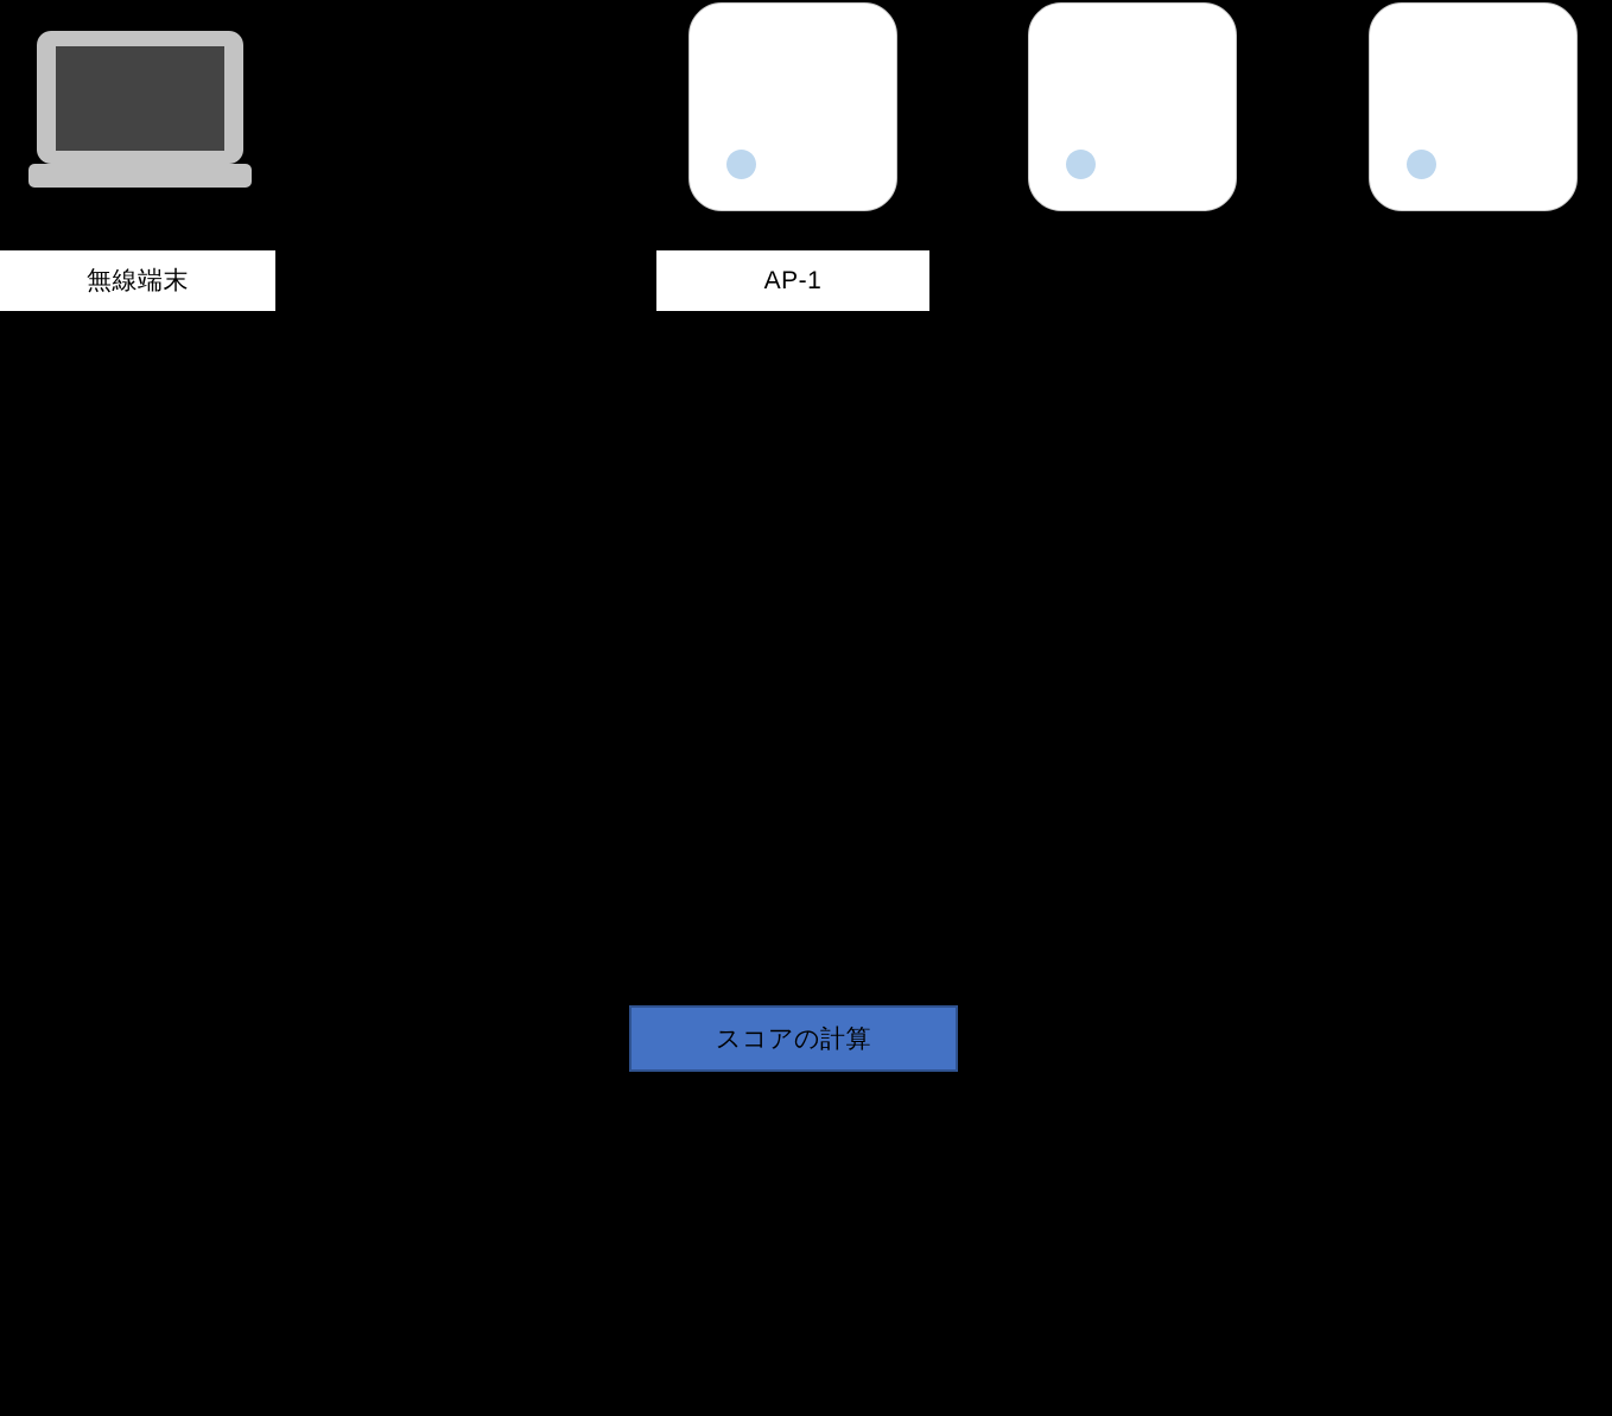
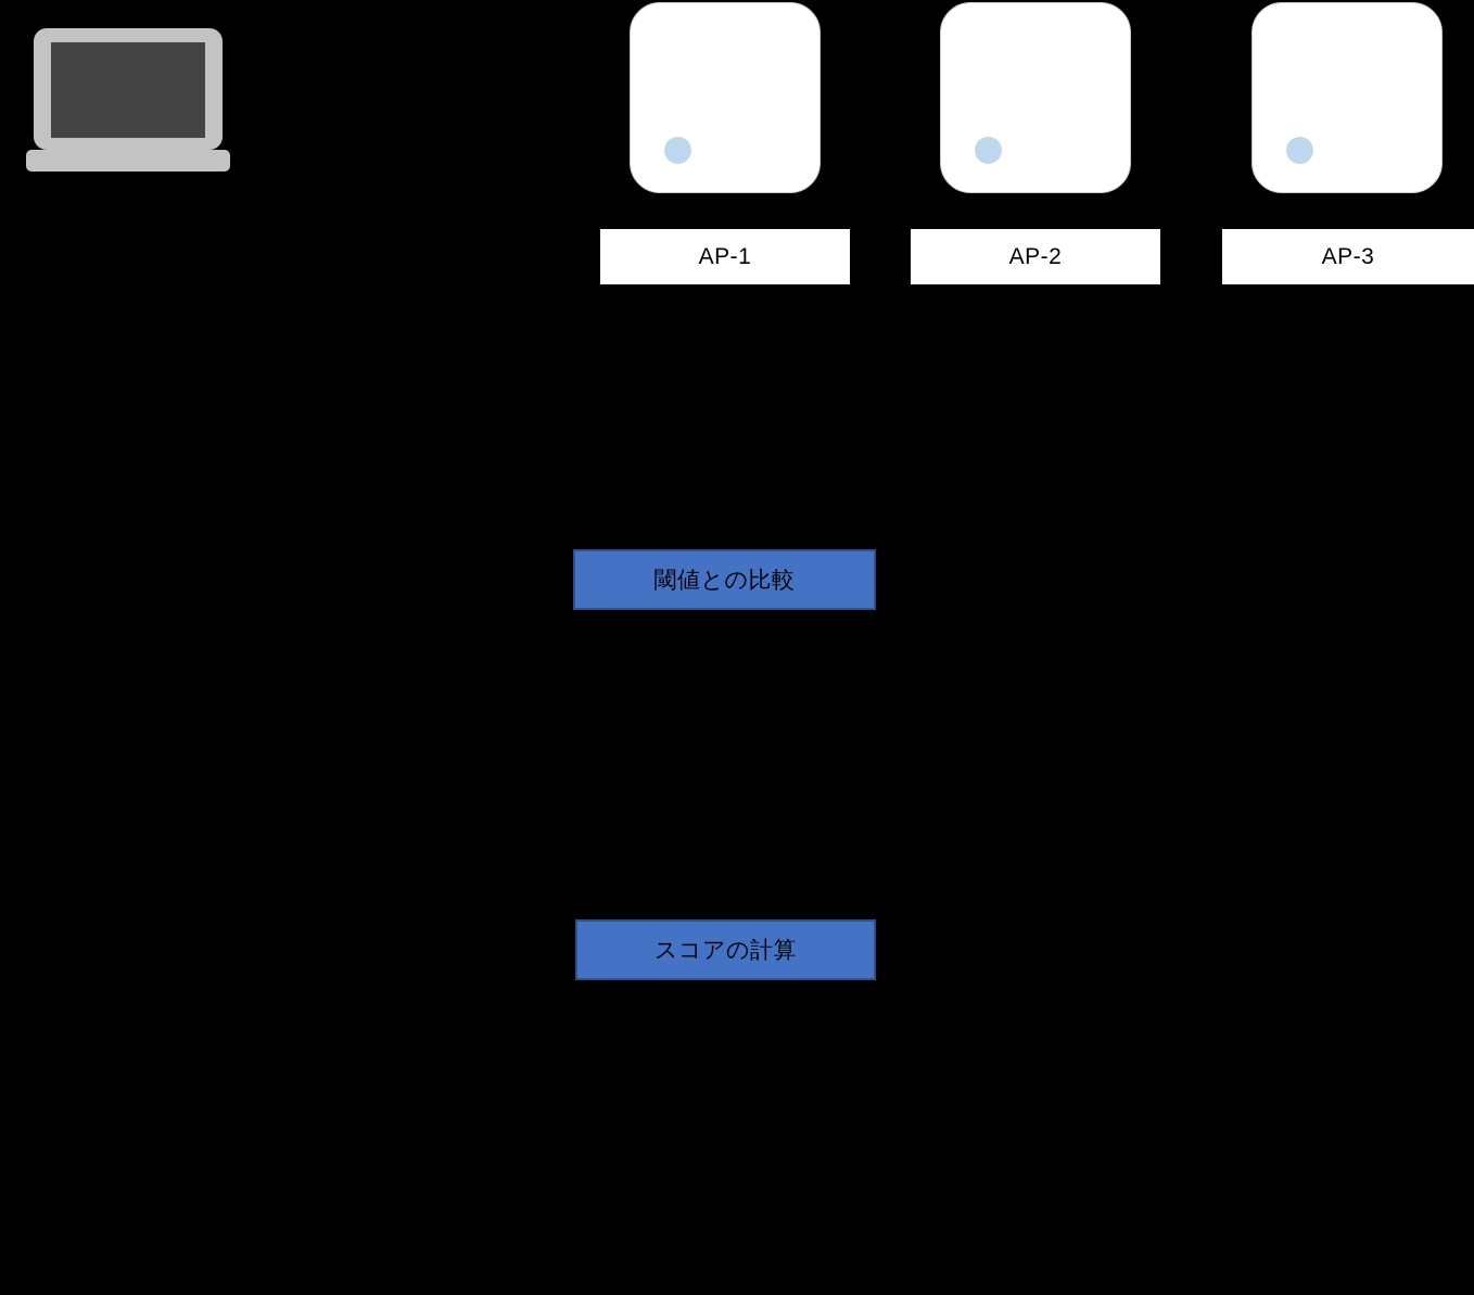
- 無線端末
  AP-1
+ AP-2
+ AP-3
+ 閾値との比較
  スコアの計算
